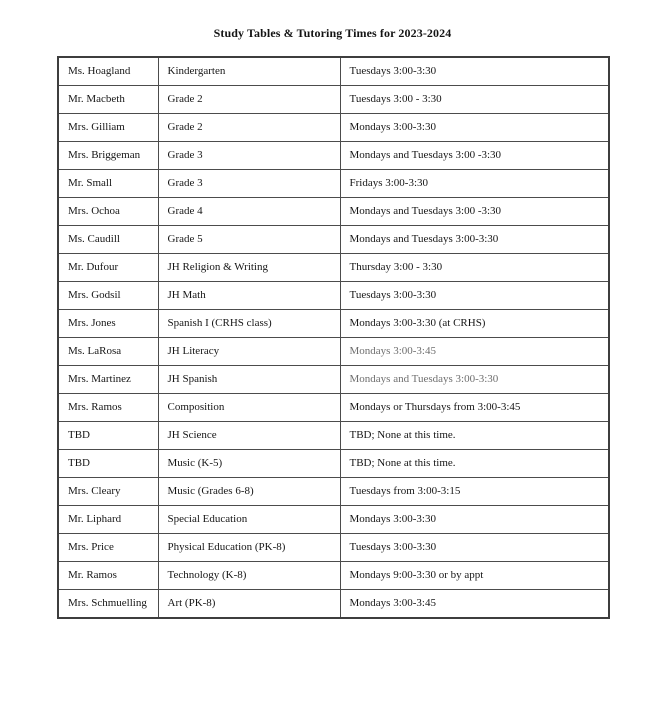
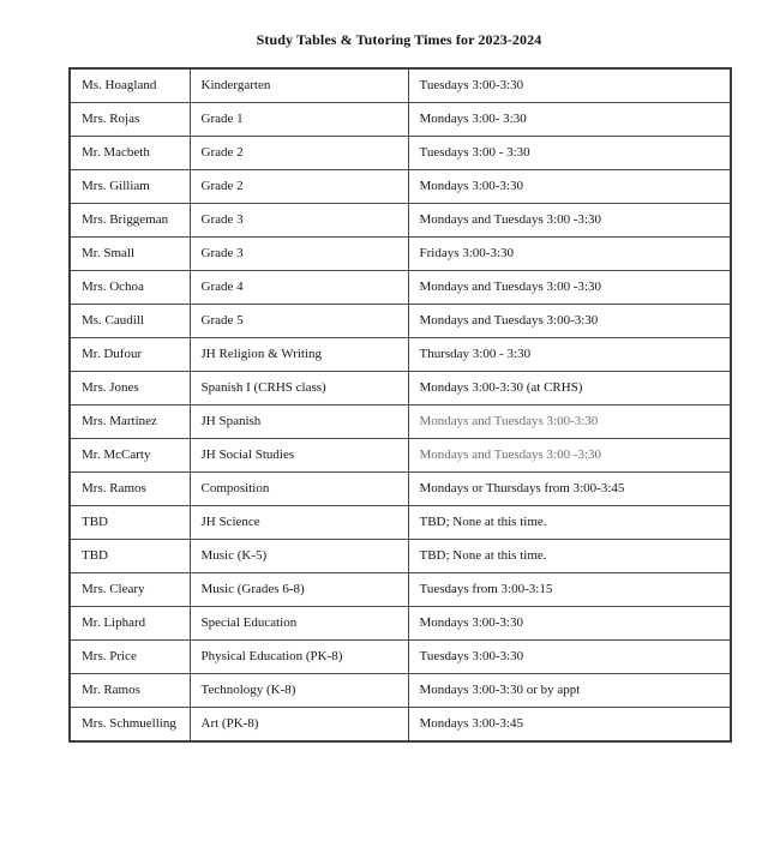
  Study Tables & Tutoring Times for 2023-2024
  Ms. Hoagland	Kindergarten	Tuesdays 3:00-3:30
+ Mrs. Rojas	Grade 1	Mondays 3:00- 3:30
  Mr. Macbeth	Grade 2	Tuesdays 3:00 - 3:30
  Mrs. Gilliam	Grade 2	Mondays 3:00-3:30
  Mrs. Briggeman	Grade 3	Mondays and Tuesdays 3:00 -3:30
  Mr. Small	Grade 3	Fridays 3:00-3:30
  Mrs. Ochoa	Grade 4	Mondays and Tuesdays 3:00 -3:30
  Ms. Caudill	Grade 5	Mondays and Tuesdays 3:00-3:30
  Mr. Dufour	JH Religion & Writing	Thursday 3:00 - 3:30
- Mrs. Godsil	JH Math	Tuesdays 3:00-3:30
  Mrs. Jones	Spanish I (CRHS class)	Mondays 3:00-3:30 (at CRHS)
- Ms. LaRosa	JH Literacy	Mondays 3:00-3:45
  Mrs. Martinez	JH Spanish	Mondays and Tuesdays 3:00-3:30
+ Mr. McCarty	JH Social Studies	Mondays and Tuesdays 3:00 -3:30
  Mrs. Ramos	Composition	Mondays or Thursdays from 3:00-3:45
  TBD	JH Science	TBD; None at this time.
  TBD	Music (K-5)	TBD; None at this time.
  Mrs. Cleary	Music (Grades 6-8)	Tuesdays from 3:00-3:15
  Mr. Liphard	Special Education	Mondays 3:00-3:30
  Mrs. Price	Physical Education (PK-8)	Tuesdays 3:00-3:30
- Mr. Ramos	Technology (K-8)	Mondays 9:00-3:30 or by appt
+ Mr. Ramos	Technology (K-8)	Mondays 3:00-3:30 or by appt
  Mrs. Schmuelling	Art (PK-8)	Mondays 3:00-3:45
